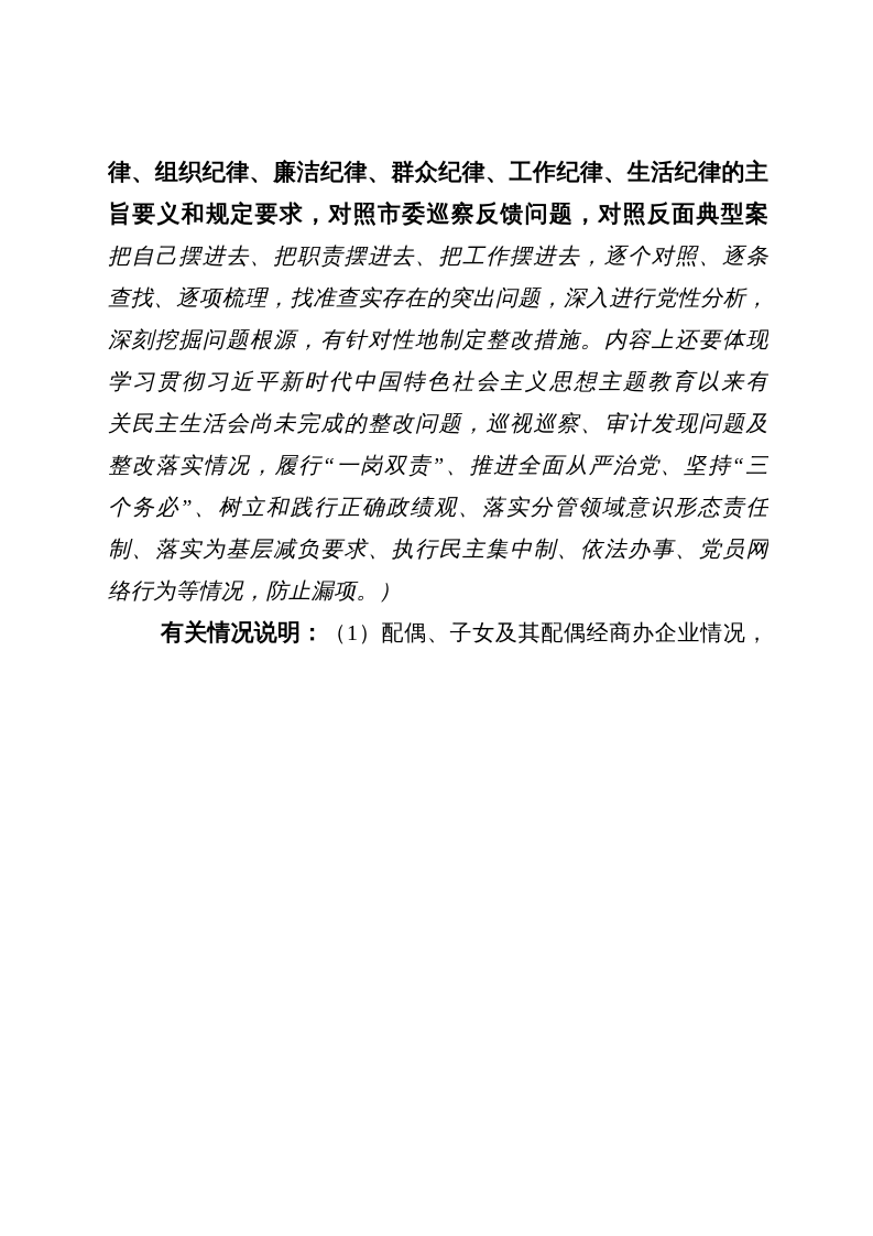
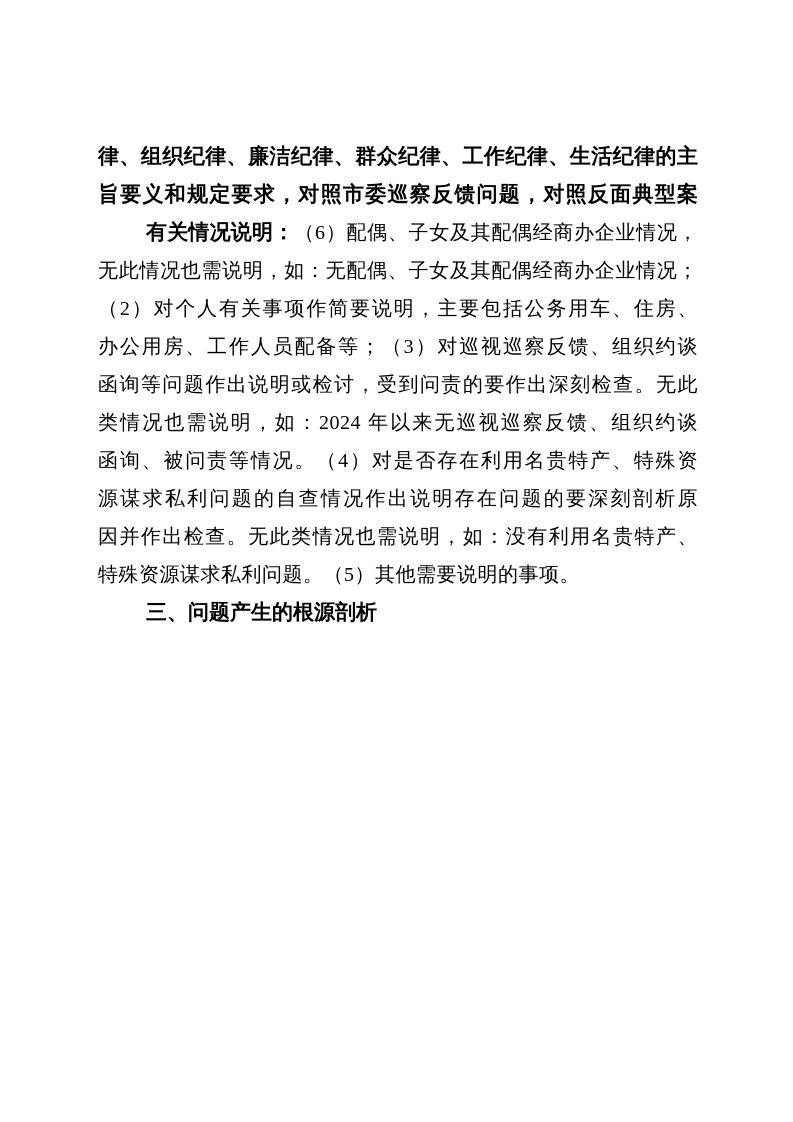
  律、组织纪律、廉洁纪律、群众纪律、工作纪律、生活纪律的主
  旨要义和规定要求，对照市委巡察反馈问题，对照反面典型案
- 把自己摆进去、把职责摆进去、把工作摆进去，逐个对照、逐条
- 查找、逐项梳理，找准查实存在的突出问题，深入进行党性分析，
- 深刻挖掘问题根源，有针对性地制定整改措施。内容上还要体现
- 学习贯彻习近平新时代中国特色社会主义思想主题教育以来有
- 关民主生活会尚未完成的整改问题，巡视巡察、审计发现问题及
- 整改落实情况，履行“一岗双责”、推进全面从严治党、坚持“三
- 个务必”、树立和践行正确政绩观、落实分管领域意识形态责任
- 制、落实为基层减负要求、执行民主集中制、依法办事、党员网
- 络行为等情况，防止漏项。）
- 有关情况说明：（1）配偶、子女及其配偶经商办企业情况，
+ 有关情况说明：（6）配偶、子女及其配偶经商办企业情况，
+ 无此情况也需说明，如：无配偶、子女及其配偶经商办企业情况；
+ （2）对个人有关事项作简要说明，主要包括公务用车、住房、
+ 办公用房、工作人员配备等；（3）对巡视巡察反馈、组织约谈
+ 函询等问题作出说明或检讨，受到问责的要作出深刻检查。无此
+ 类情况也需说明，如：2024 年以来无巡视巡察反馈、组织约谈
+ 函询、被问责等情况。（4）对是否存在利用名贵特产、特殊资
+ 源谋求私利问题的自查情况作出说明存在问题的要深刻剖析原
+ 因并作出检查。无此类情况也需说明，如：没有利用名贵特产、
+ 特殊资源谋求私利问题。（5）其他需要说明的事项。
+ 三、问题产生的根源剖析
